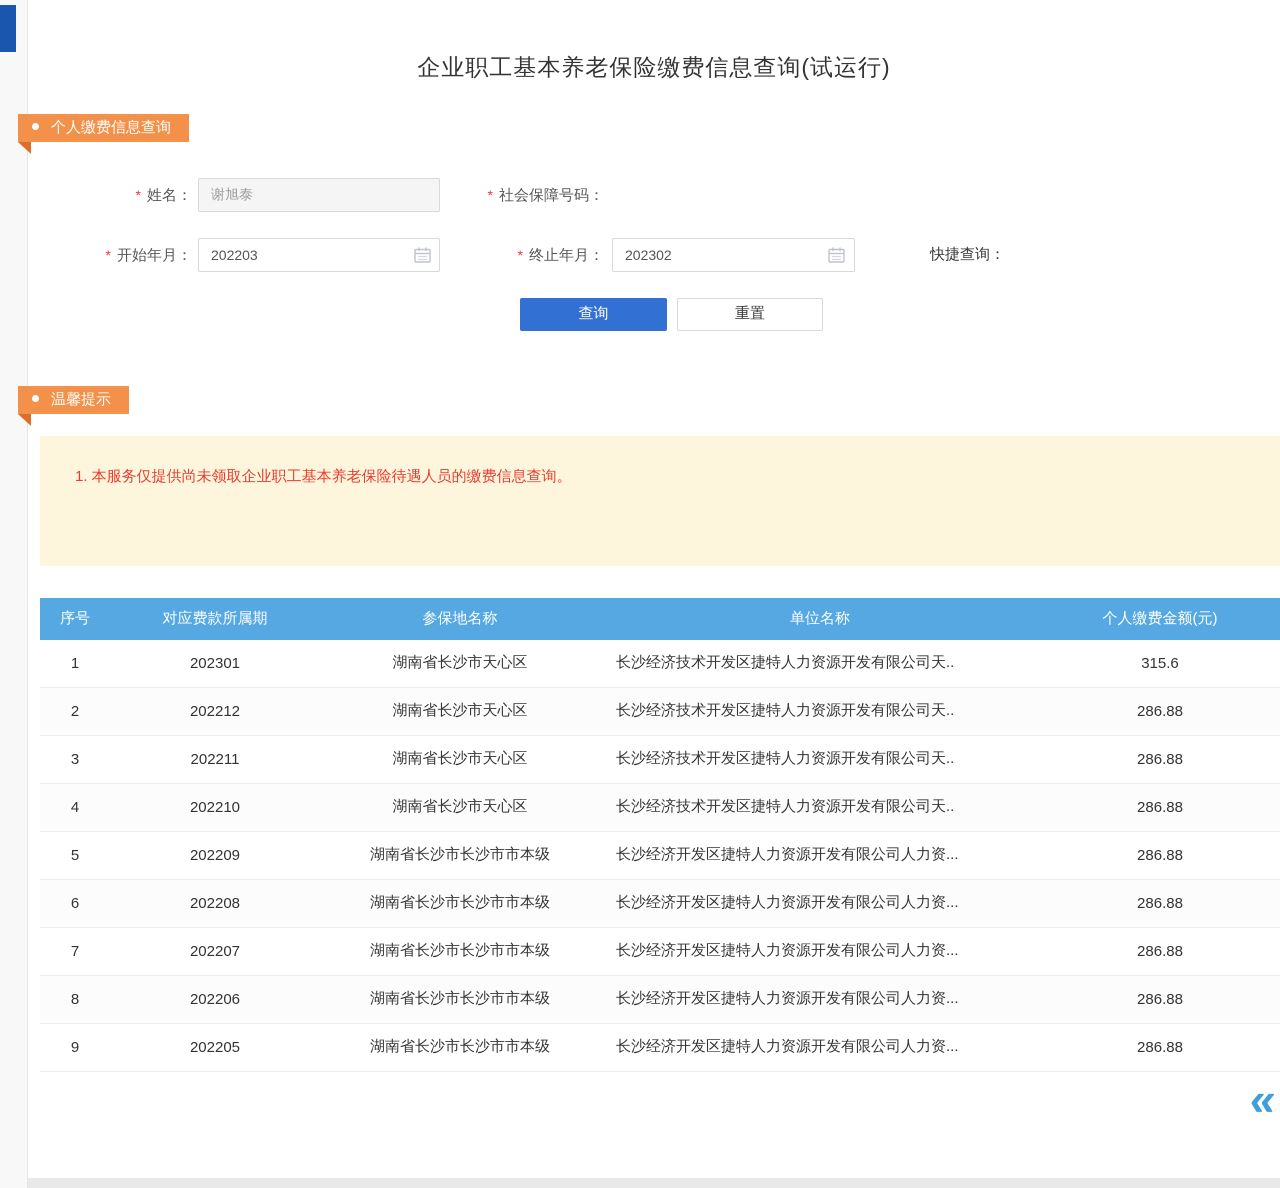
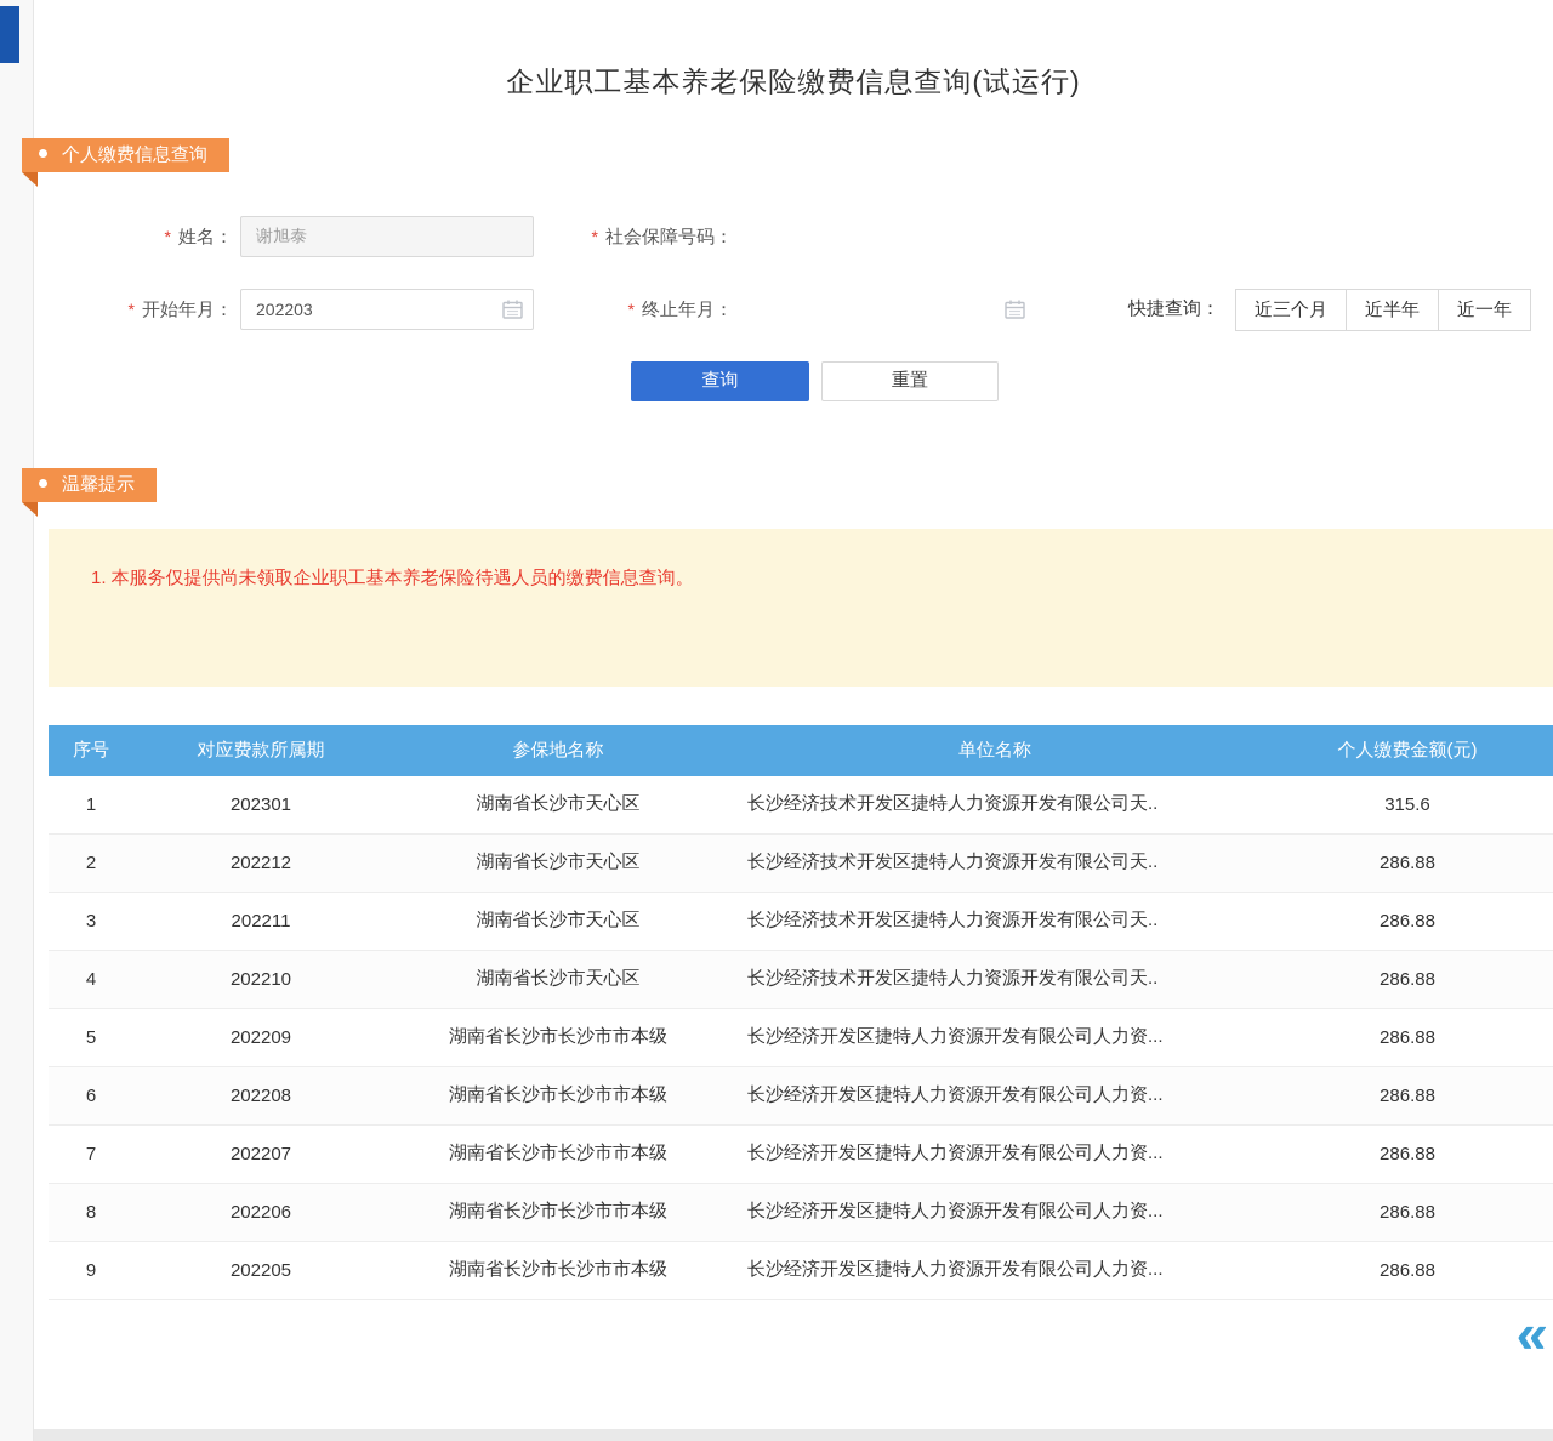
  企业职工基本养老保险缴费信息查询(试运行)
  个人缴费信息查询
  * 姓名：
  谢旭泰
  * 社会保障号码：
  * 开始年月：
  202203
  * 终止年月：
- 202302
  快捷查询：
+ 近三个月
+ 近半年
+ 近一年
  查询
  重置
  温馨提示
  1. 本服务仅提供尚未领取企业职工基本养老保险待遇人员的缴费信息查询。
  序号
  对应费款所属期
  参保地名称
  单位名称
  个人缴费金额(元)
  1
  202301
  湖南省长沙市天心区
  长沙经济技术开发区捷特人力资源开发有限公司天..
  315.6
  2
  202212
  湖南省长沙市天心区
  长沙经济技术开发区捷特人力资源开发有限公司天..
  286.88
  3
  202211
  湖南省长沙市天心区
  长沙经济技术开发区捷特人力资源开发有限公司天..
  286.88
  4
  202210
  湖南省长沙市天心区
  长沙经济技术开发区捷特人力资源开发有限公司天..
  286.88
  5
  202209
  湖南省长沙市长沙市市本级
  长沙经济开发区捷特人力资源开发有限公司人力资...
  286.88
  6
  202208
  湖南省长沙市长沙市市本级
  长沙经济开发区捷特人力资源开发有限公司人力资...
  286.88
  7
  202207
  湖南省长沙市长沙市市本级
  长沙经济开发区捷特人力资源开发有限公司人力资...
  286.88
  8
  202206
  湖南省长沙市长沙市市本级
  长沙经济开发区捷特人力资源开发有限公司人力资...
  286.88
  9
  202205
  湖南省长沙市长沙市市本级
  长沙经济开发区捷特人力资源开发有限公司人力资...
  286.88
